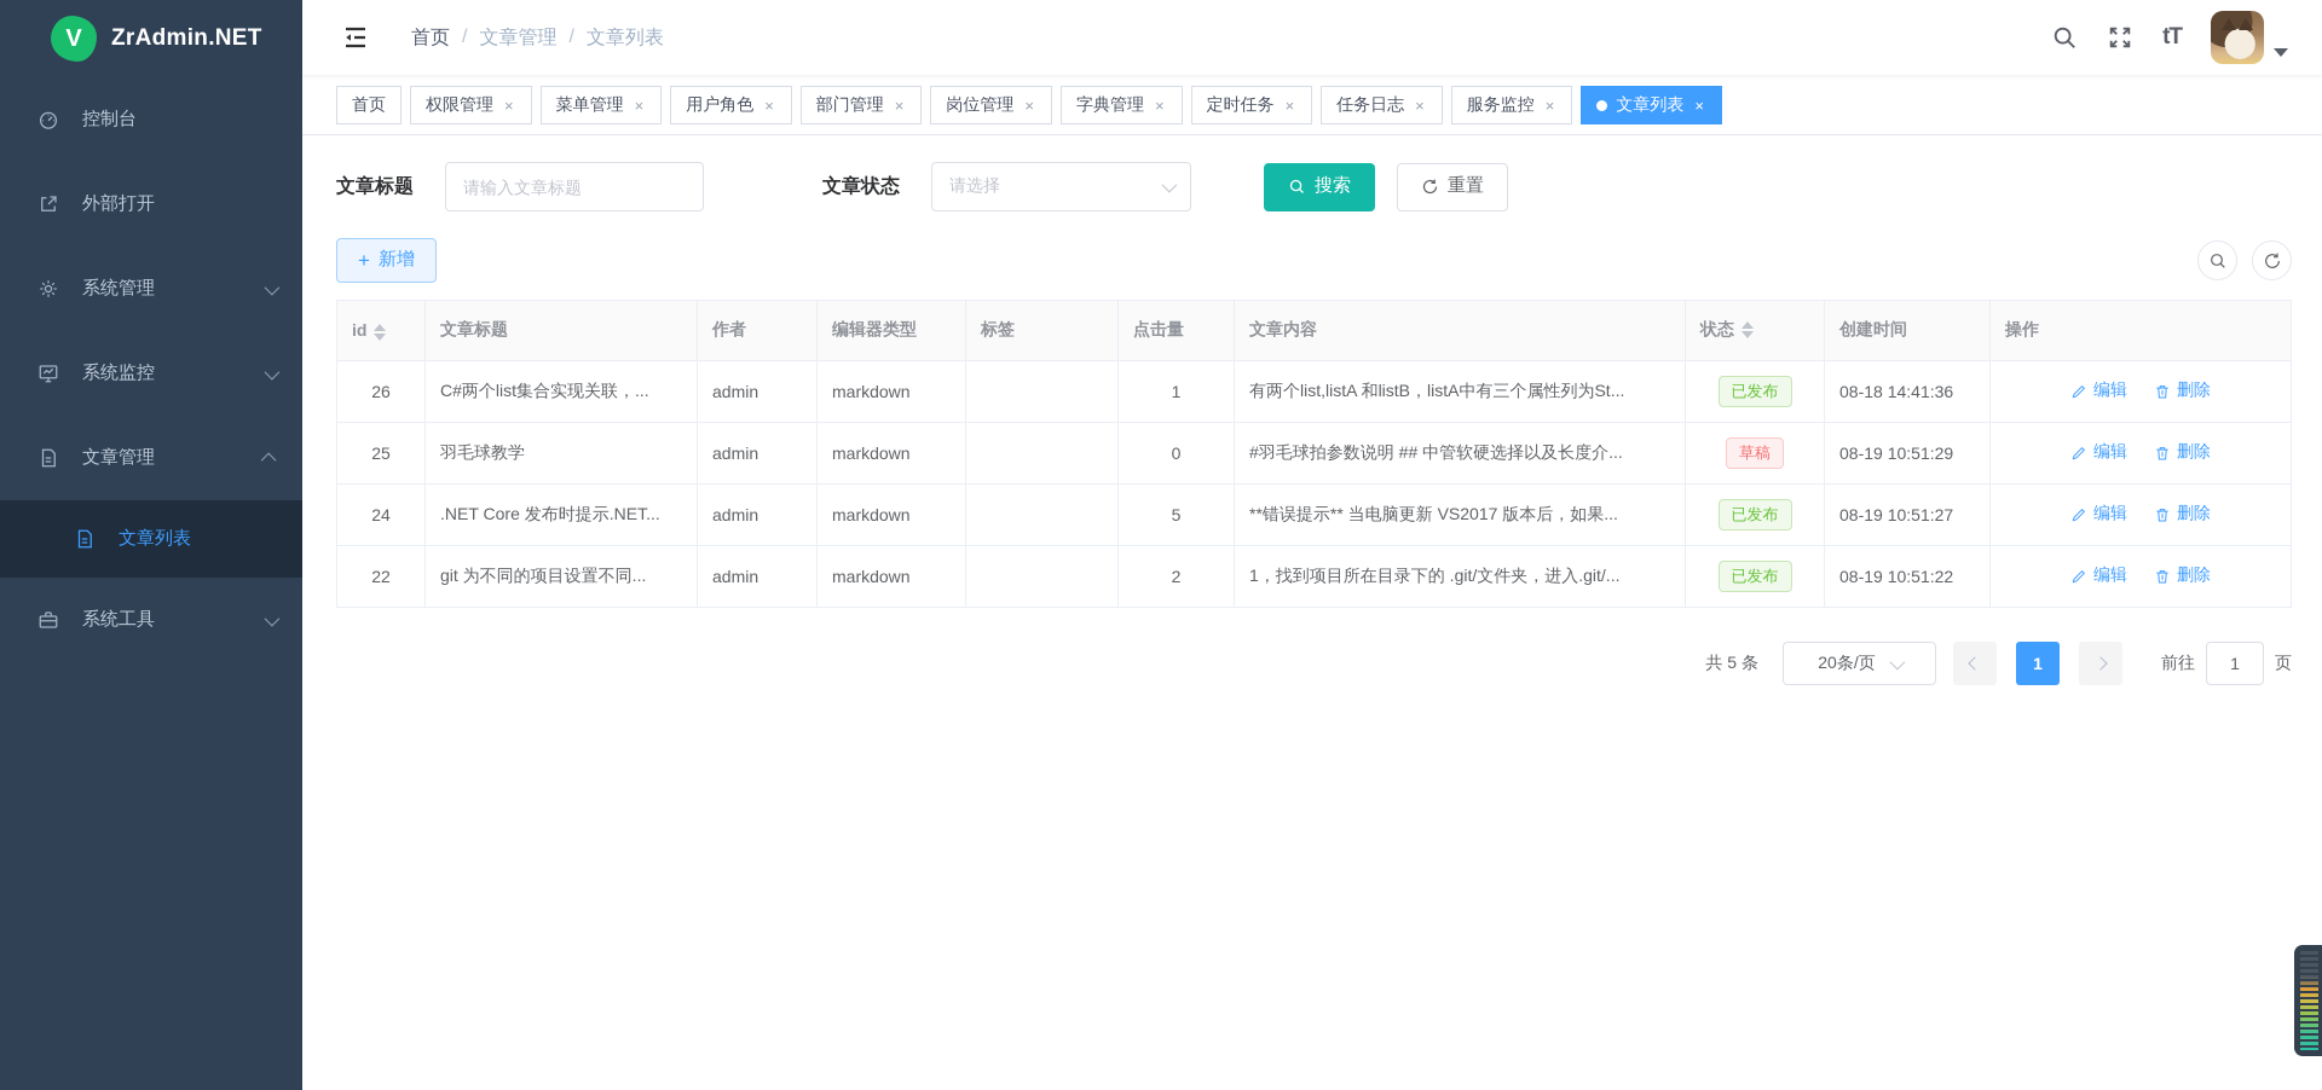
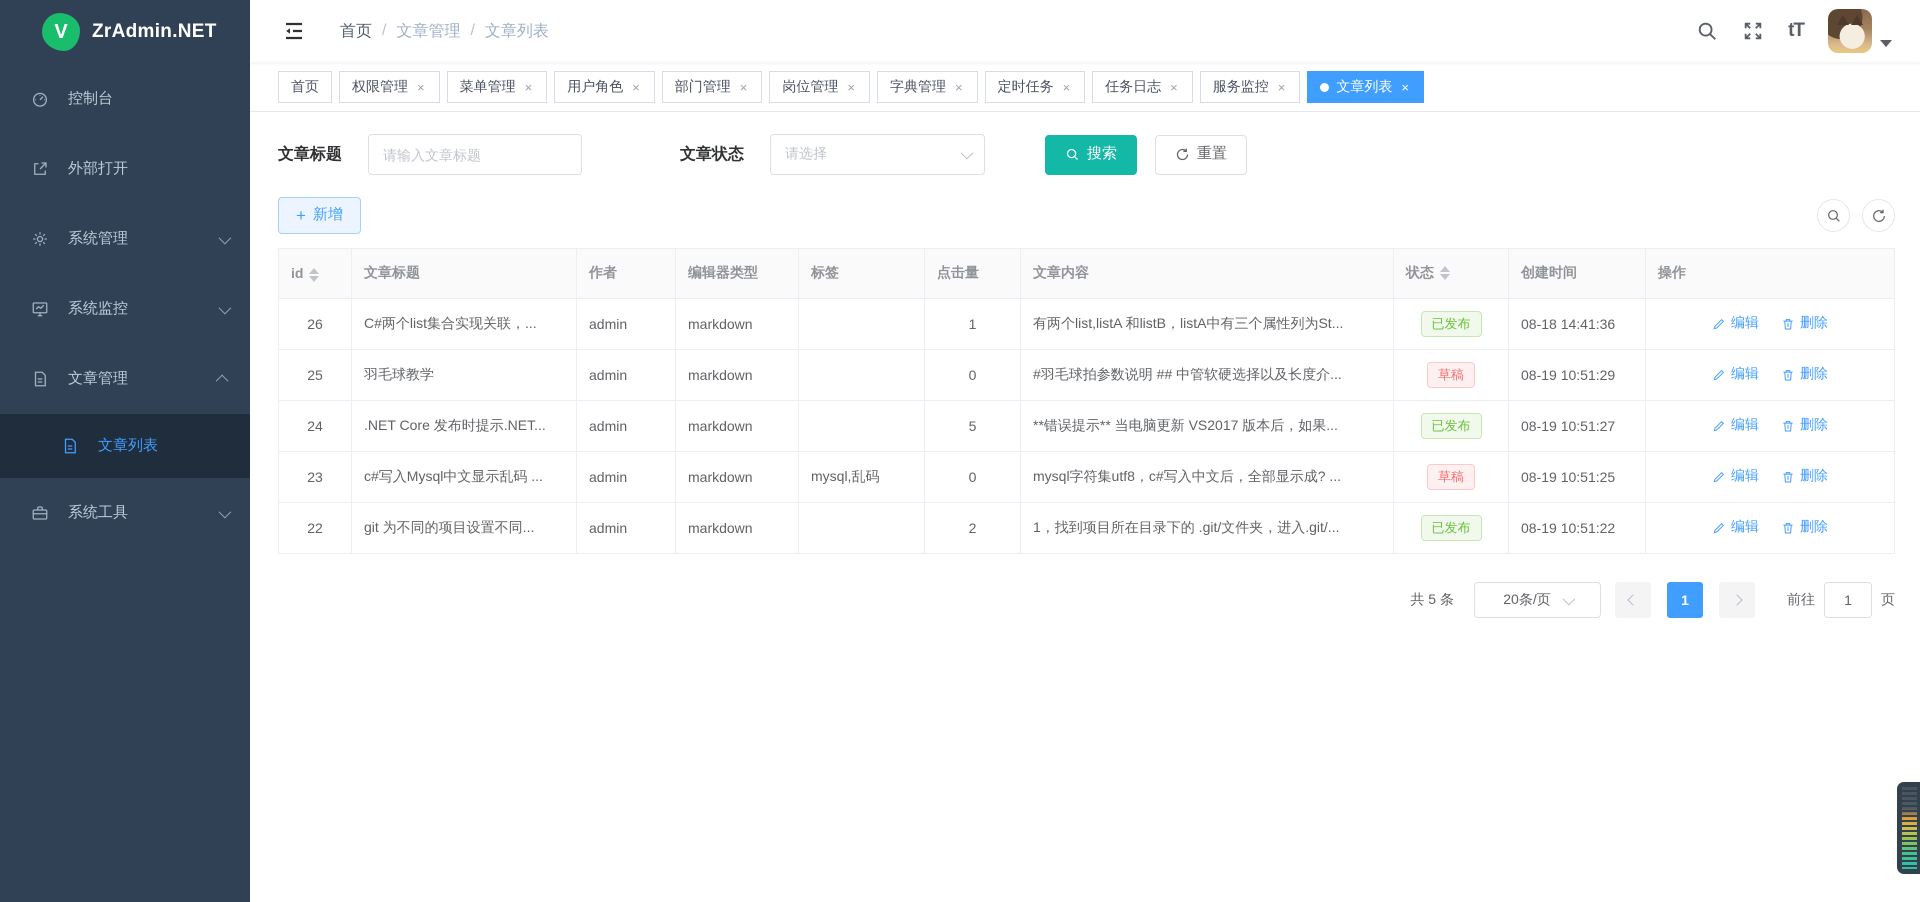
  V
  ZrAdmin.NET
  控制台
  外部打开
  系统管理
  系统监控
  文章管理
  文章列表
  系统工具
  首页
  /
  文章管理
  /
  文章列表
  tT
  首页
  权限管理
  ×
  菜单管理
  ×
  用户角色
  ×
  部门管理
  ×
  岗位管理
  ×
  字典管理
  ×
  定时任务
  ×
  任务日志
  ×
  服务监控
  ×
  文章列表
  ×
  文章标题
  请输入文章标题
  文章状态
  请选择
  搜索
  重置
  +
  新增
  id	文章标题	作者	编辑器类型	标签	点击量	文章内容	状态	创建时间	操作
  26	C#两个list集合实现关联，...	admin	markdown		1	有两个list,listA 和listB，listA中有三个属性列为St...	已发布	08-18 14:41:36	编辑 删除
  25	羽毛球教学	admin	markdown		0	#羽毛球拍参数说明 ## 中管软硬选择以及长度介...	草稿	08-19 10:51:29	编辑 删除
  24	.NET Core 发布时提示.NET...	admin	markdown		5	**错误提示** 当电脑更新 VS2017 版本后，如果...	已发布	08-19 10:51:27	编辑 删除
+ 23	c#写入Mysql中文显示乱码 ...	admin	markdown	mysql,乱码	0	mysql字符集utf8，c#写入中文后，全部显示成? ...	草稿	08-19 10:51:25	编辑 删除
  22	git 为不同的项目设置不同...	admin	markdown		2	1，找到项目所在目录下的 .git/文件夹，进入.git/...	已发布	08-19 10:51:22	编辑 删除
  共 5 条
  20条/页
  1
  前往
  1
  页
